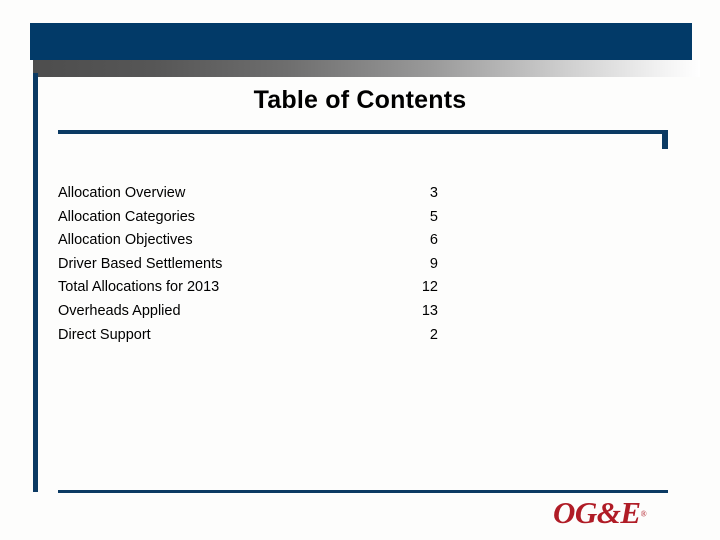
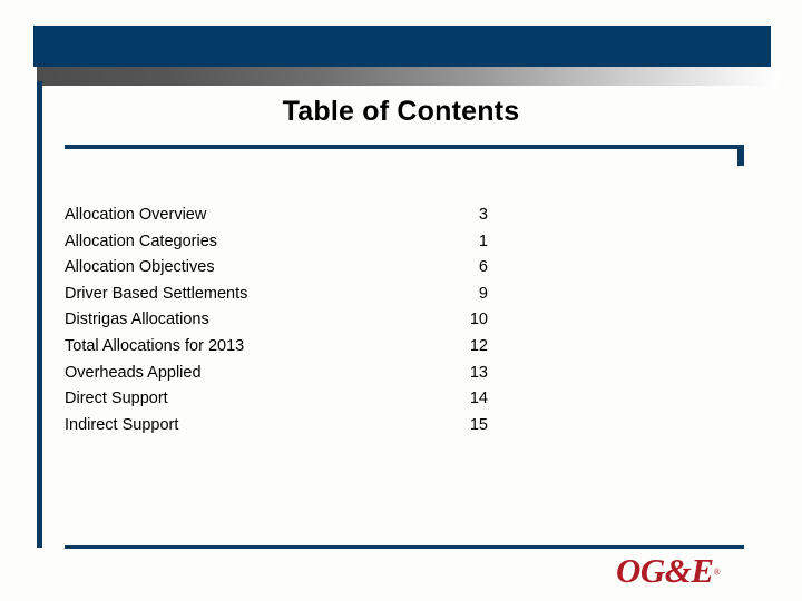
  Table of Contents
  Allocation Overview
  3
  Allocation Categories
- 5
+ 1
  Allocation Objectives
  6
  Driver Based Settlements
  9
+ Distrigas Allocations
+ 10
  Total Allocations for 2013
  12
  Overheads Applied
  13
  Direct Support
- 2
+ 14
+ Indirect Support
+ 15
  OG&E®
